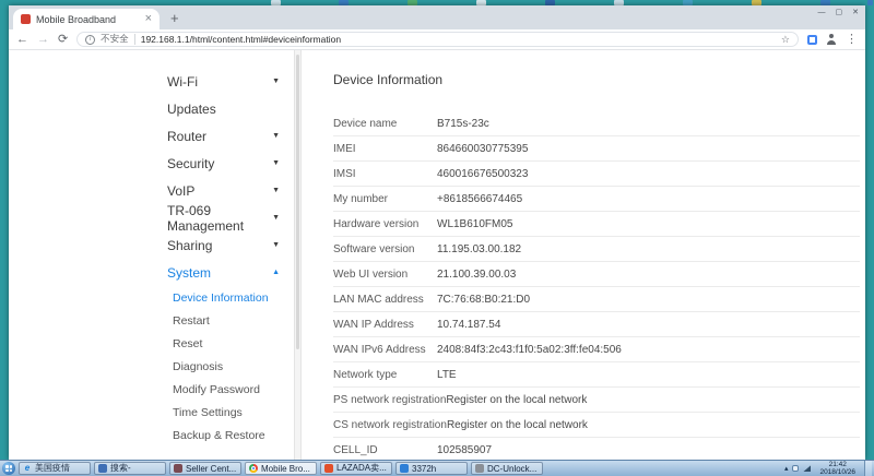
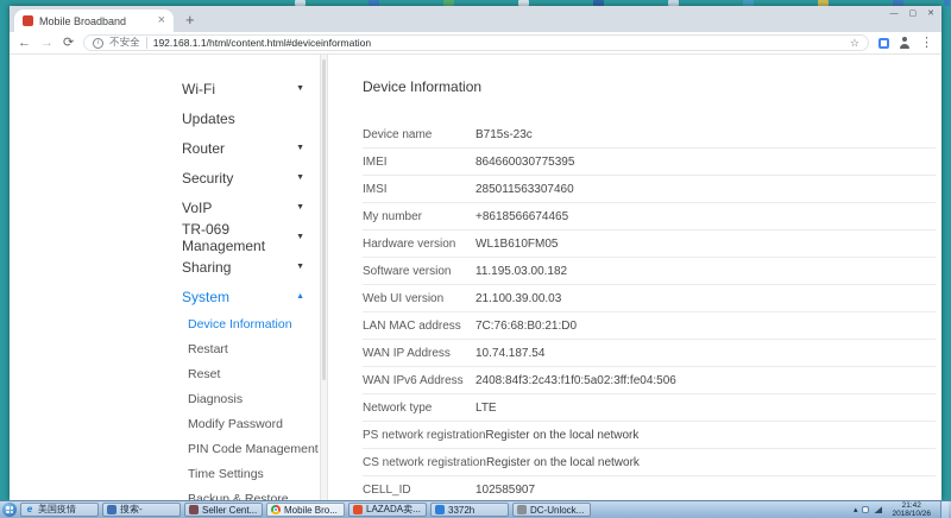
  Mobile Broadband
  ×
  +
  ←
  →
  ⟳
  不安全
  192.168.1.1/html/content.html#deviceinformation
  ☆
  ⋮
  Wi-Fi
  Updates
  Router
  Security
  VoIP
  TR-069 Management
  Sharing
  System
  Device Information
  Restart
  Reset
  Diagnosis
  Modify Password
+ PIN Code Management
  Time Settings
  Backup & Restore
  Device Information
  Device name
  B715s-23c
  IMEI
  864660030775395
  IMSI
- 460016676500323
+ 285011563307460
  My number
  +8618566674465
  Hardware version
  WL1B610FM05
  Software version
  11.195.03.00.182
  Web UI version
  21.100.39.00.03
  LAN MAC address
  7C:76:68:B0:21:D0
  WAN IP Address
  10.74.187.54
  WAN IPv6 Address
  2408:84f3:2c43:f1f0:5a02:3ff:fe04:506
  Network type
  LTE
  PS network registration
  Register on the local network
  CS network registration
  Register on the local network
  CELL_ID
  102585907
  e
  美国疫情
  搜索-
  Seller Cent...
  Mobile Bro...
  LAZADA卖...
  3372h
  DC-Unlock...
